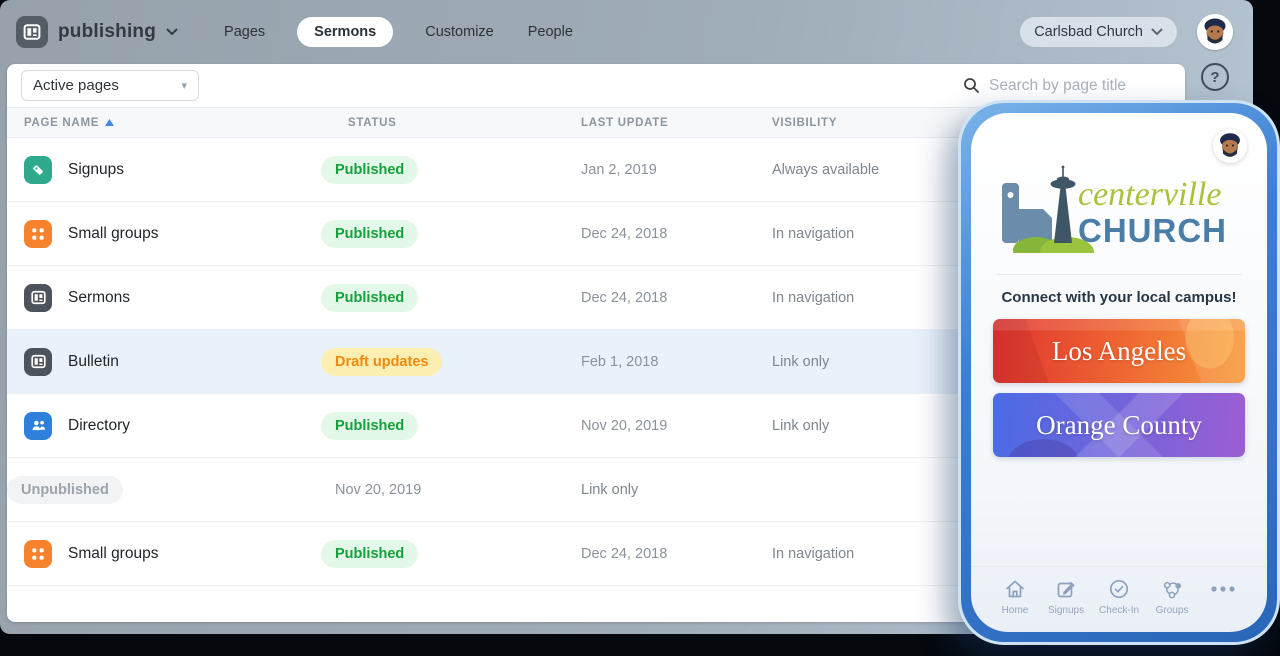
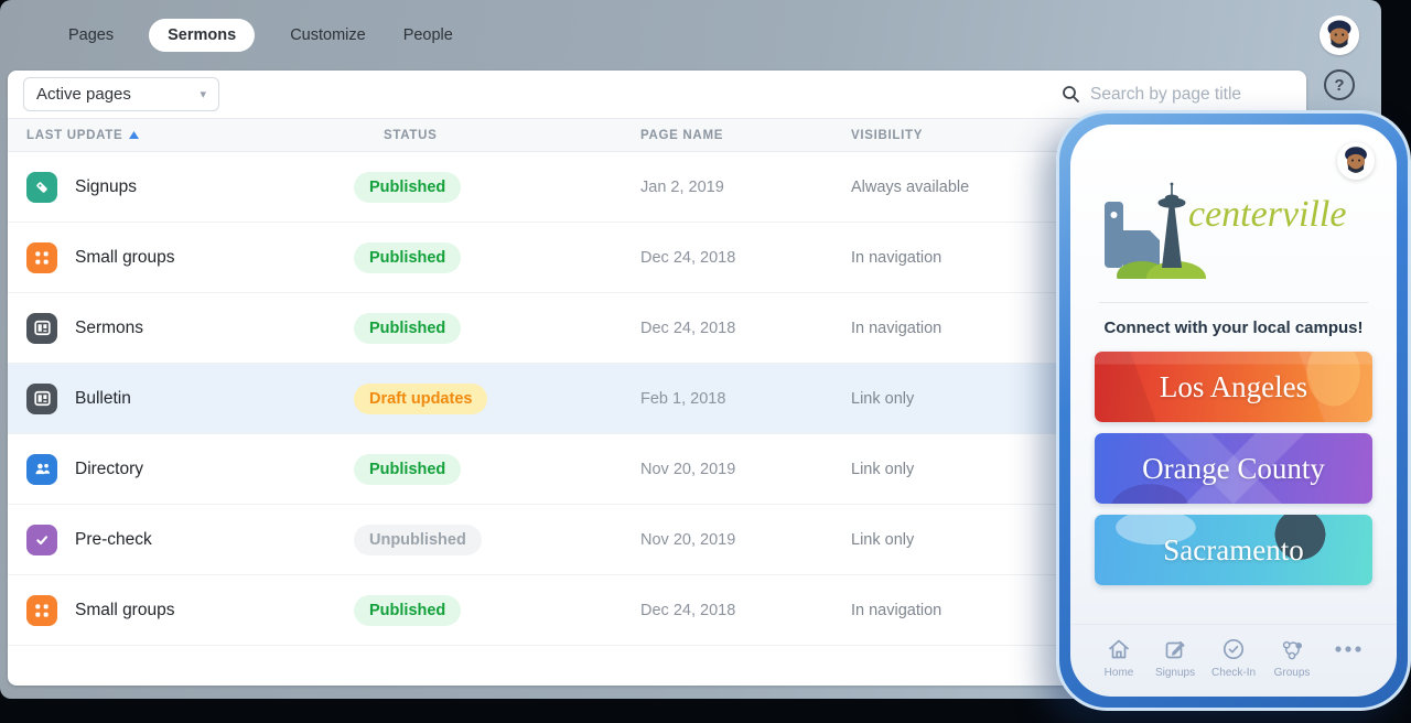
- publishing
  Pages
  Sermons
  Customize
  People
- Carlsbad Church
  ?
  Active pages
  ▾
  Search by page title
- PAGE NAME
+ LAST UPDATE
  STATUS
- LAST UPDATE
+ PAGE NAME
  VISIBILITY
  Signups
  Published
  Jan 2, 2019
  Always available
  Small groups
  Published
  Dec 24, 2018
  In navigation
  Sermons
  Published
  Dec 24, 2018
  In navigation
  Bulletin
  Draft updates
  Feb 1, 2018
  Link only
  Directory
  Published
  Nov 20, 2019
  Link only
+ Pre-check
  Unpublished
  Nov 20, 2019
  Link only
  Small groups
  Published
  Dec 24, 2018
  In navigation
  centerville
- CHURCH
  Connect with your local campus!
  Los Angeles
  Orange County
+ Sacramento
  Home
  Signups
  Check-In
  Groups
